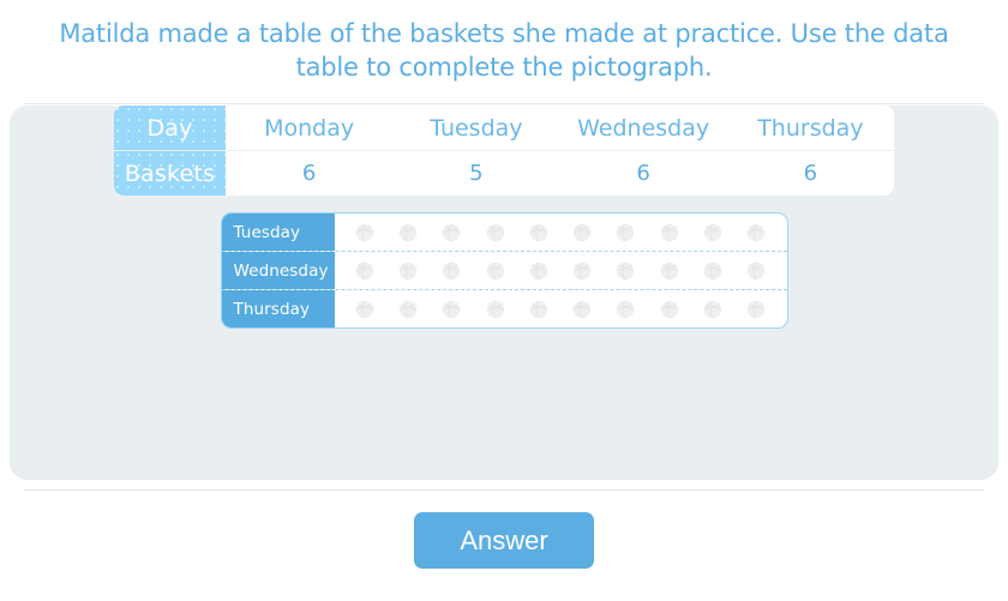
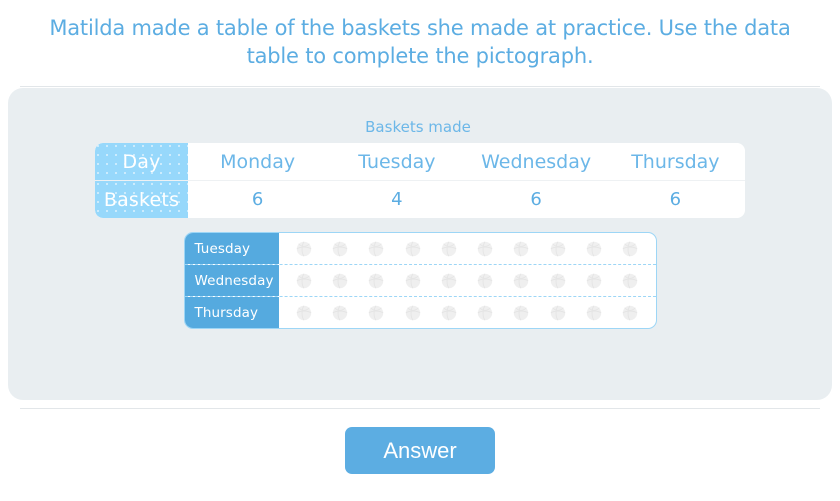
  Matilda made a table of the baskets she made at practice. Use the data table to complete the pictograph.
+ Baskets made
  Day	Monday	Tuesday	Wednesday	Thursday
- Baskets	6	5	6	6
+ Baskets	6	4	6	6
  Tuesday
  Wednesday
  Thursday
  Answer
